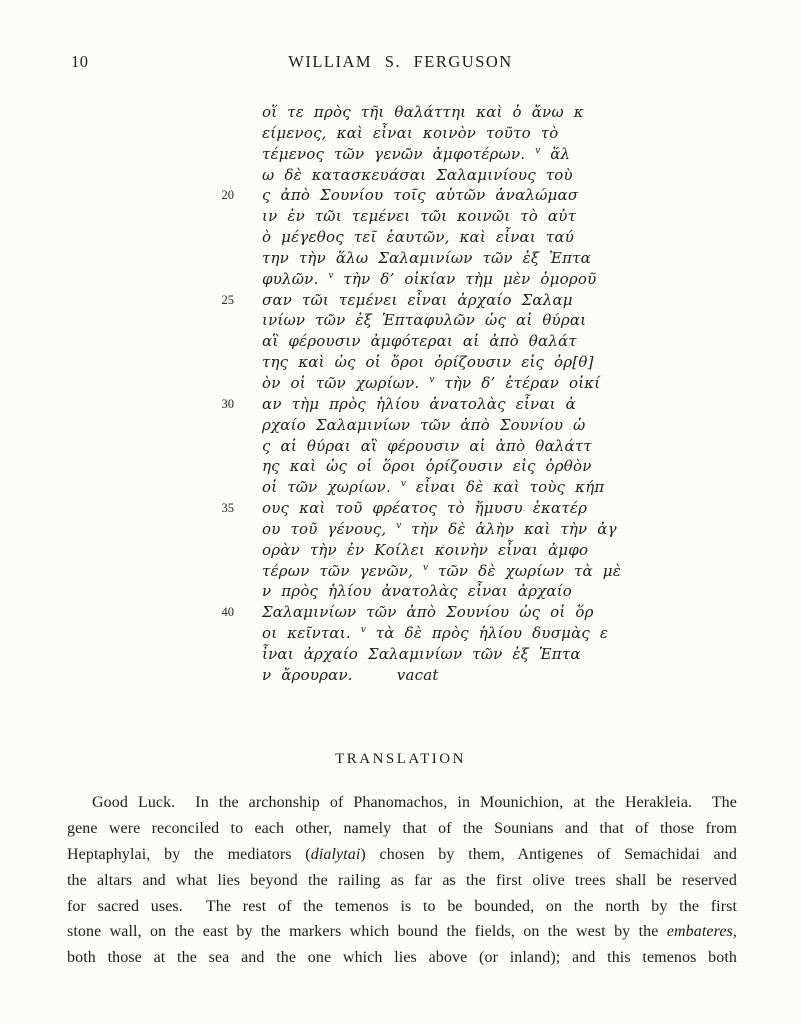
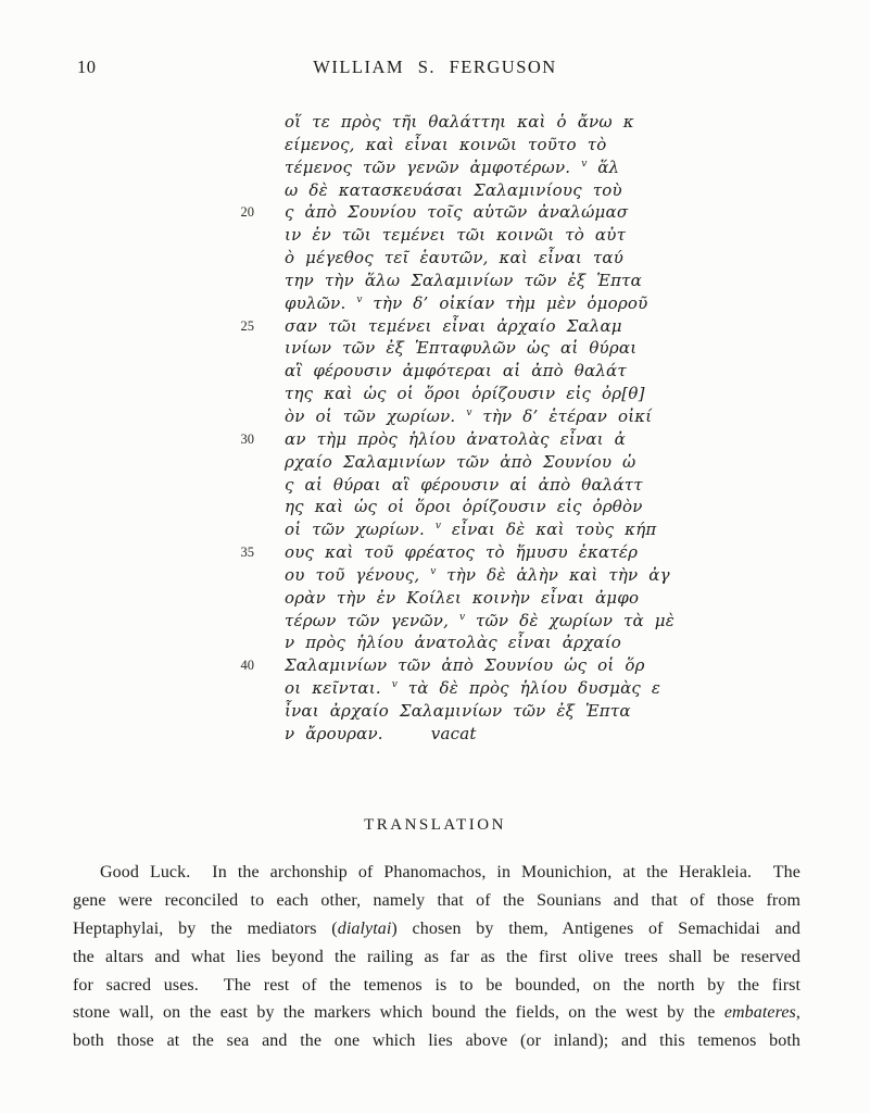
  10
  WILLIAM S. FERGUSON
  οἵ τε πρὸς τῆι θαλάττηι καὶ ὁ ἄνω κ
- είμενος, καὶ εἶναι κοινὸν τοῦτο τὸ
+ είμενος, καὶ εἶναι κοινῶι τοῦτο τὸ
  τέμενος τῶν γενῶν ἀμφοτέρων. v ἅλ
  ω δὲ κατασκευάσαι Σαλαμινίους τοὺ
  20
  ς ἀπὸ Σουνίου τοῖς αὑτῶν ἀναλώμασ
  ιν ἐν τῶι τεμένει τῶι κοινῶι τὸ αὐτ
  ὸ μέγεθος τεῖ ἑαυτῶν, καὶ εἶναι ταύ
  την τὴν ἅλω Σαλαμινίων τῶν ἐξ Ἑπτα
  φυλῶν. v τὴν δ’ οἰκίαν τὴμ μὲν ὁμοροῦ
  25
  σαν τῶι τεμένει εἶναι ἀρχαίο Σαλαμ
  ινίων τῶν ἐξ Ἑπταφυλῶν ὡς αἱ θύραι
  αἳ φέρουσιν ἀμφότεραι αἱ ἀπὸ θαλάτ
  της καὶ ὡς οἱ ὅροι ὁρίζουσιν εἰς ὀρ[θ]
  ὸν οἱ τῶν χωρίων. v τὴν δ’ ἑτέραν οἰκί
  30
  αν τὴμ πρὸς ἡλίου ἀνατολὰς εἶναι ἀ
  ρχαίο Σαλαμινίων τῶν ἀπὸ Σουνίου ὡ
  ς αἱ θύραι αἳ φέρουσιν αἱ ἀπὸ θαλάττ
  ης καὶ ὡς οἱ ὅροι ὁρίζουσιν εἰς ὀρθὸν
  οἱ τῶν χωρίων. v εἶναι δὲ καὶ τοὺς κήπ
  35
  ους καὶ τοῦ φρέατος τὸ ἥμυσυ ἑκατέρ
  ου τοῦ γένους, v τὴν δὲ ἁλὴν καὶ τὴν ἀγ
  ορὰν τὴν ἐν Κοίλει κοινὴν εἶναι ἀμφο
  τέρων τῶν γενῶν, v τῶν δὲ χωρίων τὰ μὲ
  ν πρὸς ἡλίου ἀνατολὰς εἶναι ἀρχαίο
  40
  Σαλαμινίων τῶν ἀπὸ Σουνίου ὡς οἱ ὅρ
  οι κεῖνται. v τὰ δὲ πρὸς ἡλίου δυσμὰς ε
  ἶναι ἀρχαίο Σαλαμινίων τῶν ἐξ Ἑπτα
  ν ἄρουραν. vacat
  TRANSLATION
  Good Luck. In the archonship of Phanomachos, in Mounichion, at the Herakleia. The
  gene were reconciled to each other, namely that of the Sounians and that of those from
  Heptaphylai, by the mediators (dialytai) chosen by them, Antigenes of Semachidai and
  the altars and what lies beyond the railing as far as the first olive trees shall be reserved
  for sacred uses. The rest of the temenos is to be bounded, on the north by the first
  stone wall, on the east by the markers which bound the fields, on the west by the embateres,
  both those at the sea and the one which lies above (or inland); and this temenos both
